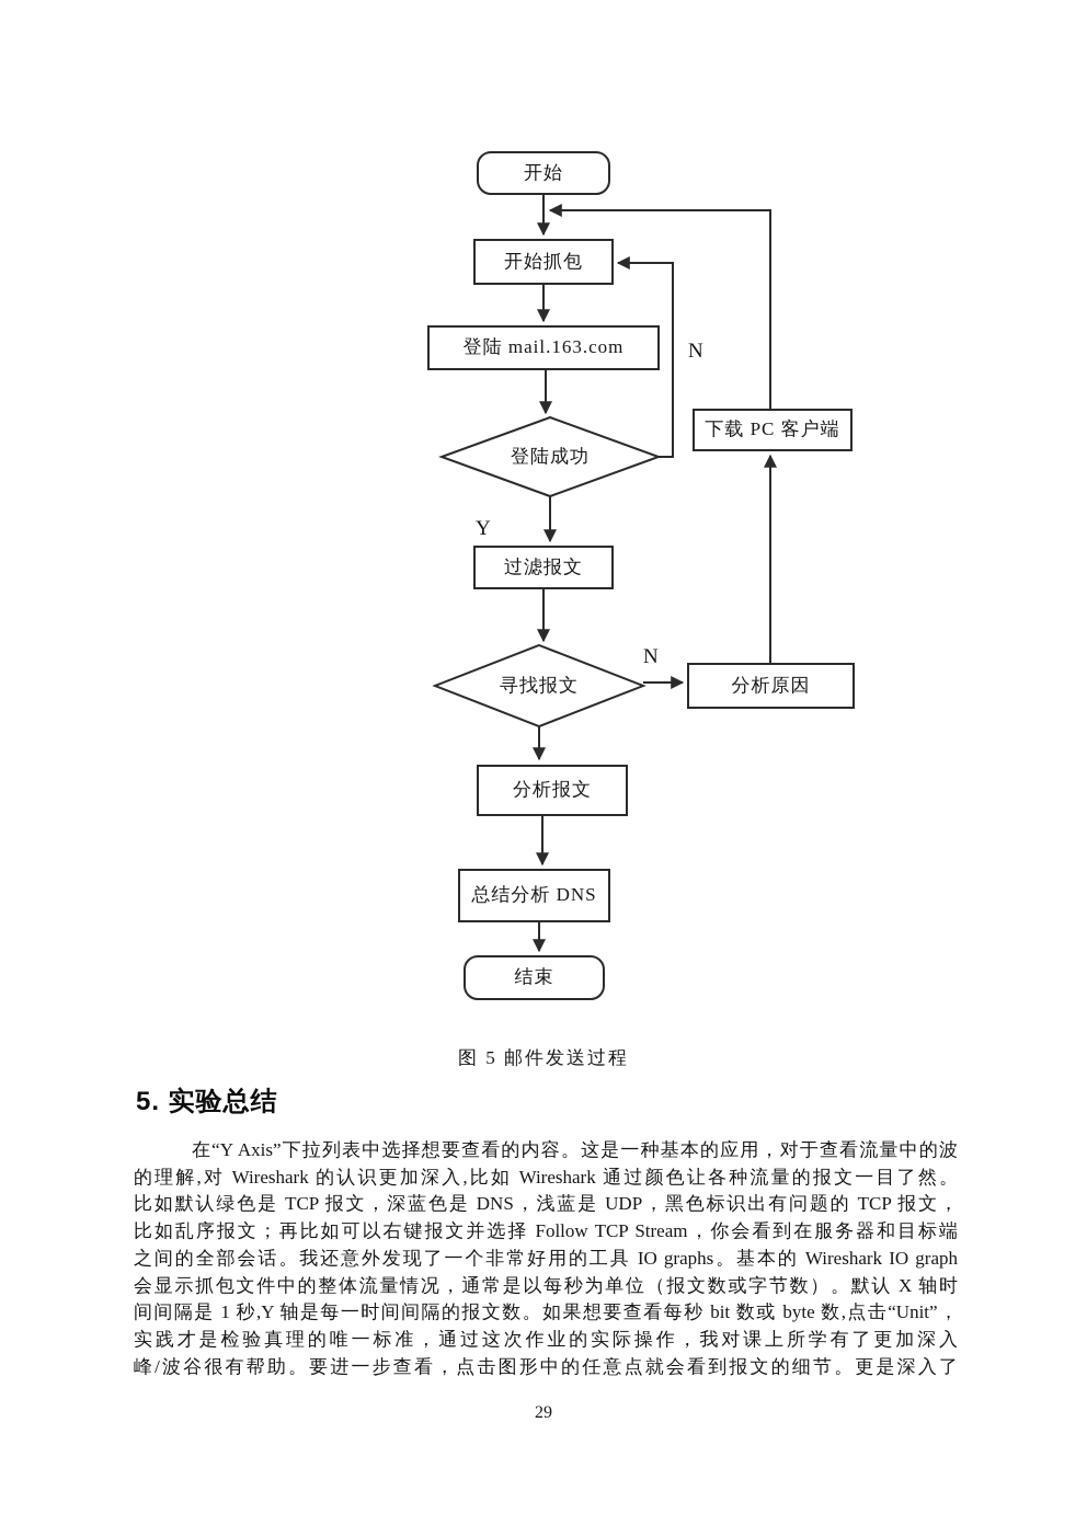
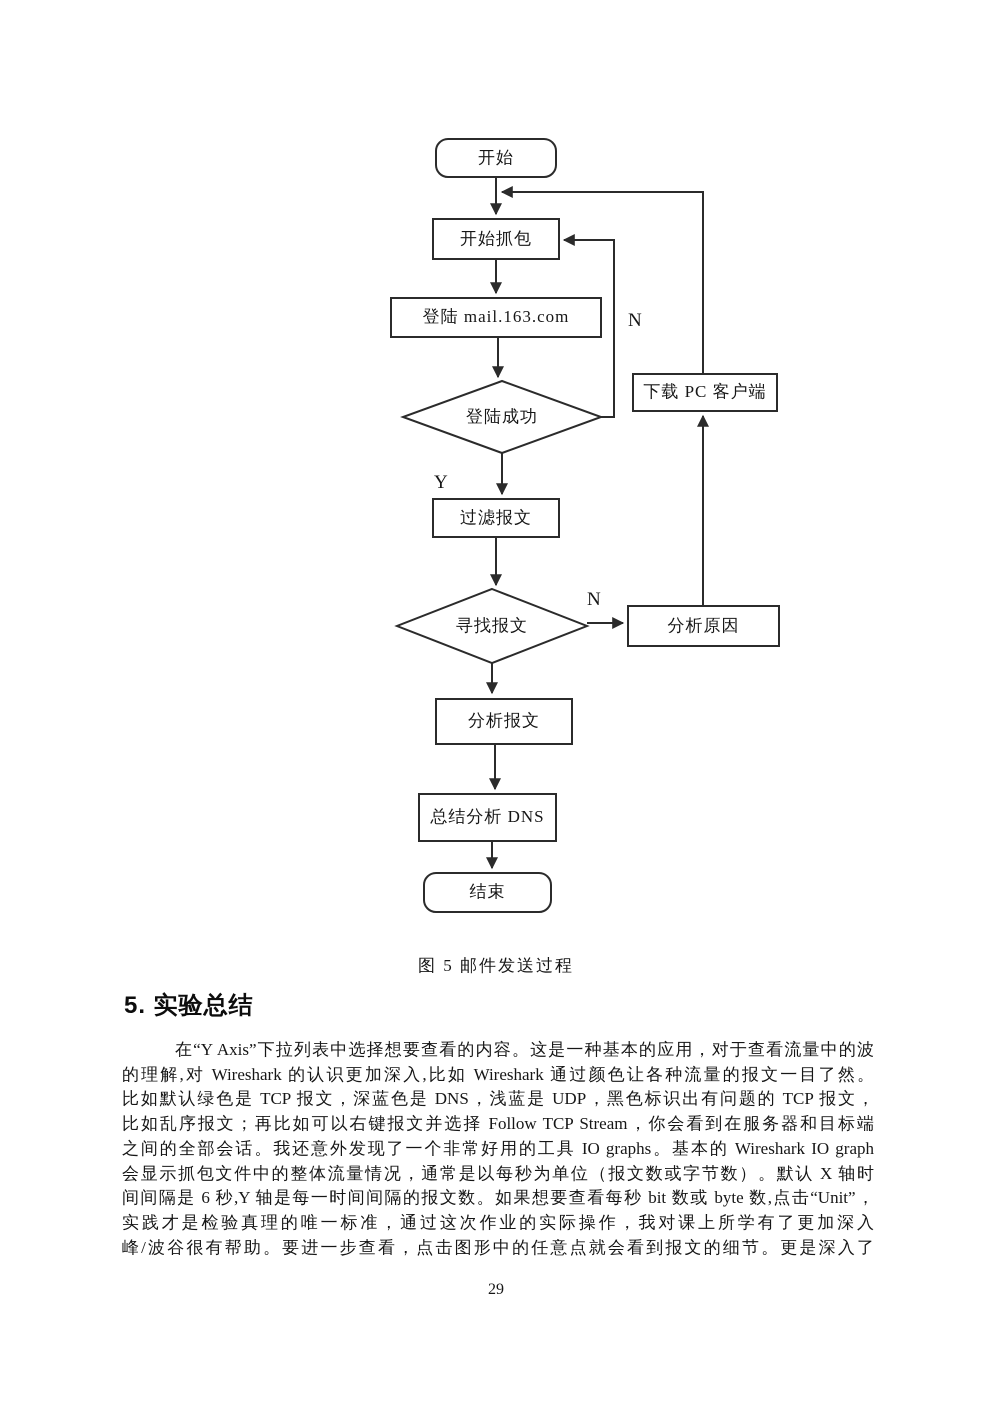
  开始
  开始抓包
  登陆 mail.163.com
  登陆成功
  过滤报文
  寻找报文
  分析报文
  总结分析 DNS
  结束
  下载 PC 客户端
  分析原因
  N
  Y
  N
  图 5 邮件发送过程
  5. 实验总结
  在“Y Axis”下拉列表中选择想要查看的内容。这是一种基本的应用，对于查看流量中的波
  的理解,对 Wireshark 的认识更加深入,比如 Wireshark 通过颜色让各种流量的报文一目了然。
  比如默认绿色是 TCP 报文，深蓝色是 DNS，浅蓝是 UDP，黑色标识出有问题的 TCP 报文，
  比如乱序报文；再比如可以右键报文并选择 Follow TCP Stream，你会看到在服务器和目标端
  之间的全部会话。我还意外发现了一个非常好用的工具 IO graphs。基本的 Wireshark IO graph
  会显示抓包文件中的整体流量情况，通常是以每秒为单位（报文数或字节数）。默认 X 轴时
- 间间隔是 1 秒,Y 轴是每一时间间隔的报文数。如果想要查看每秒 bit 数或 byte 数,点击“Unit”，
+ 间间隔是 6 秒,Y 轴是每一时间间隔的报文数。如果想要查看每秒 bit 数或 byte 数,点击“Unit”，
  实践才是检验真理的唯一标准，通过这次作业的实际操作，我对课上所学有了更加深入
  峰/波谷很有帮助。要进一步查看，点击图形中的任意点就会看到报文的细节。更是深入了
  29
